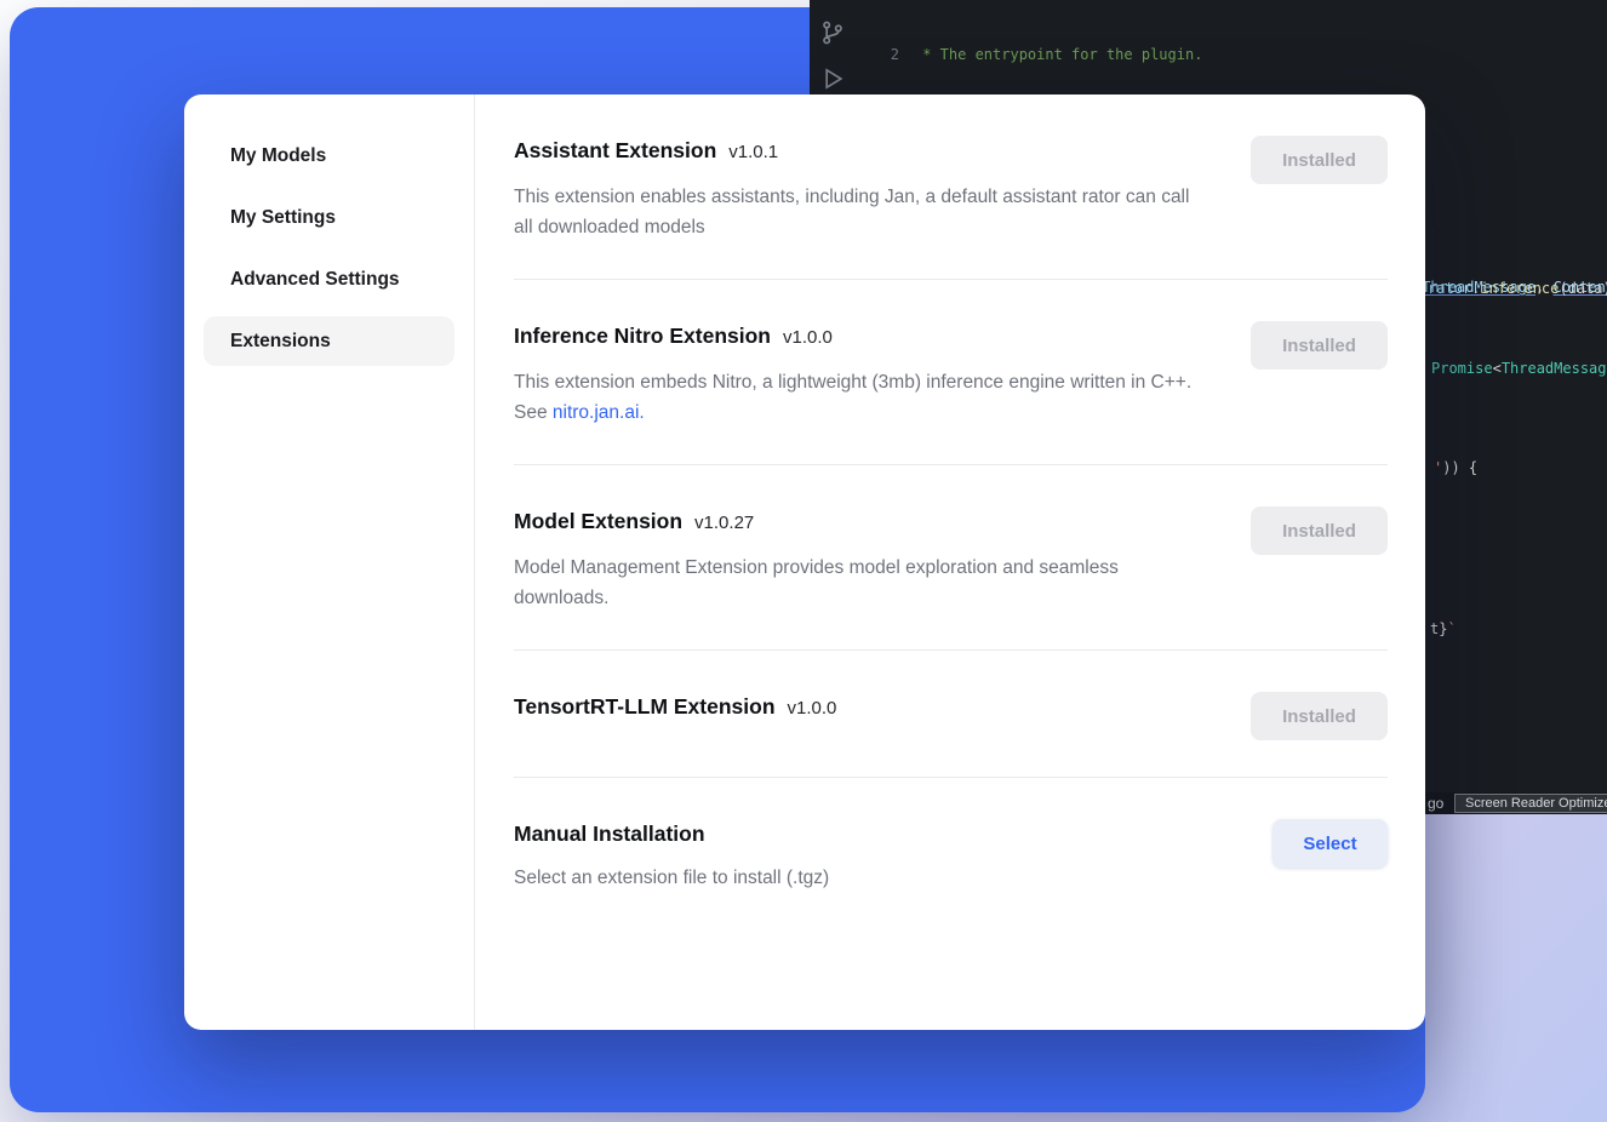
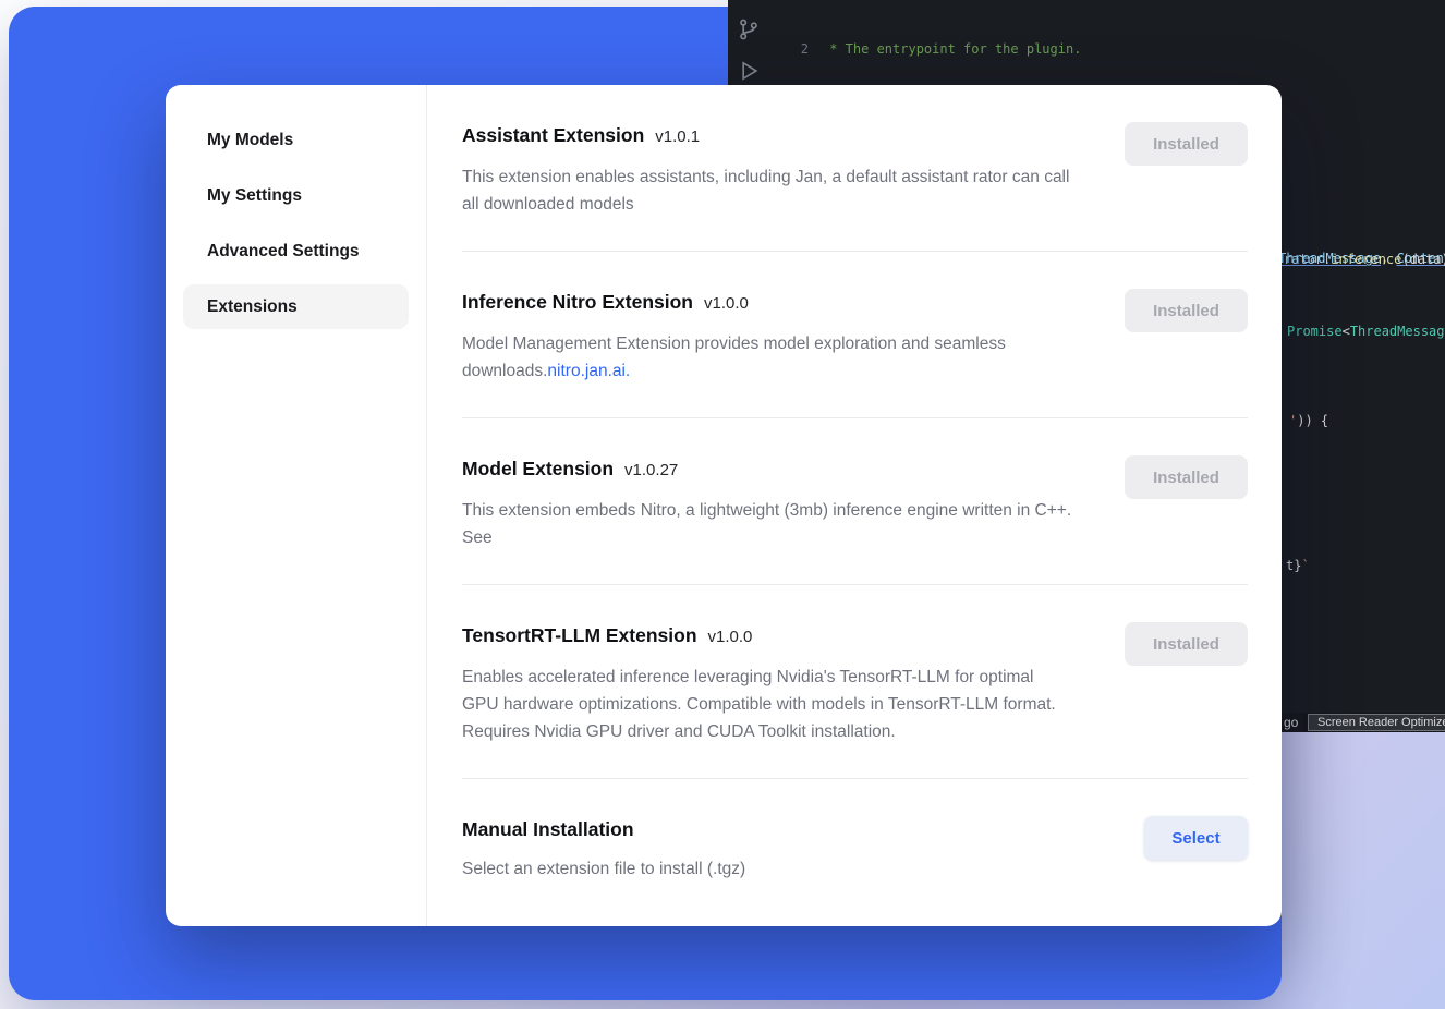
  2
  * The entrypoint for the plugin.
  rator.inference(data
  Promise<ThreadMessag
  ')) {
  t}`
  go
  Screen Reader Optimiz
  My Models
  My Settings
  Advanced Settings
  Extensions
  Assistant Extension
  v1.0.1
  This extension enables assistants, including Jan, a default assistant rator can call all downloaded models
  Installed
  Inference Nitro Extension
  v1.0.0
- This extension embeds Nitro, a lightweight (3mb) inference engine written in C++. See nitro.jan.ai.
+ Model Management Extension provides model exploration and seamless downloads.nitro.jan.ai.
  Installed
  Model Extension
  v1.0.27
- Model Management Extension provides model exploration and seamless downloads.
+ This extension embeds Nitro, a lightweight (3mb) inference engine written in C++. See
  Installed
  TensortRT-LLM Extension
  v1.0.0
+ Enables accelerated inference leveraging Nvidia's TensorRT-LLM for optimal GPU hardware optimizations. Compatible with models in TensorRT-LLM format. Requires Nvidia GPU driver and CUDA Toolkit installation.
  Installed
  Manual Installation
  Select an extension file to install (.tgz)
  Select
